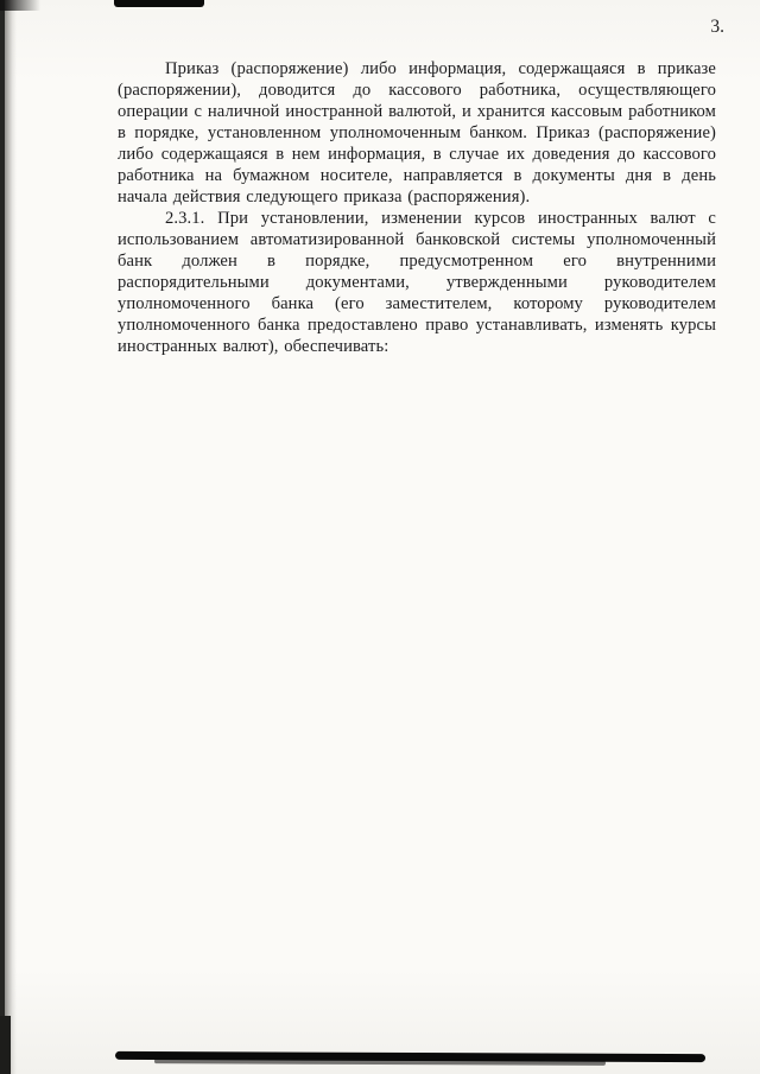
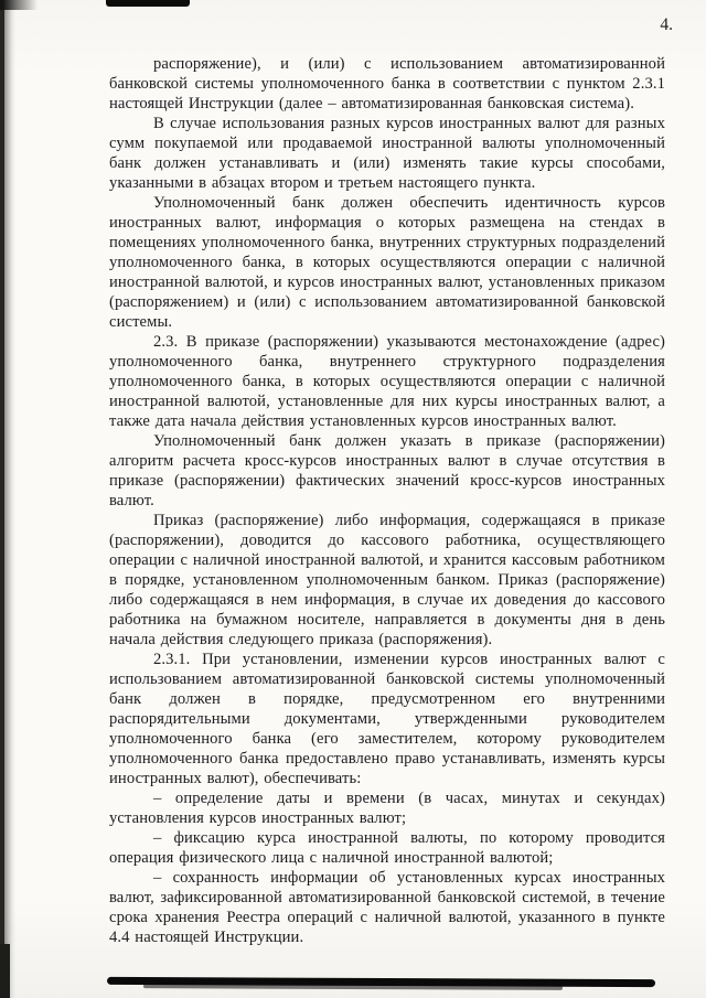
- 3.
+ 4.
+ распоряжение), и (или) с использованием автоматизированной банковской системы уполномоченного банка в соответствии с пунктом 2.3.1 настоящей Инструкции (далее – автоматизированная банковская система).
+ В случае использования разных курсов иностранных валют для разных сумм покупаемой или продаваемой иностранной валюты уполномоченный банк должен устанавливать и (или) изменять такие курсы способами, указанными в абзацах втором и третьем настоящего пункта.
+ Уполномоченный банк должен обеспечить идентичность курсов иностранных валют, информация о которых размещена на стендах в помещениях уполномоченного банка, внутренних структурных подразделений уполномоченного банка, в которых осуществляются операции с наличной иностранной валютой, и курсов иностранных валют, установленных приказом (распоряжением) и (или) с использованием автоматизированной банковской системы.
+ 2.3. В приказе (распоряжении) указываются местонахождение (адрес) уполномоченного банка, внутреннего структурного подразделения уполномоченного банка, в которых осуществляются операции с наличной иностранной валютой, установленные для них курсы иностранных валют, а также дата начала действия установленных курсов иностранных валют.
+ Уполномоченный банк должен указать в приказе (распоряжении) алгоритм расчета кросс-курсов иностранных валют в случае отсутствия в приказе (распоряжении) фактических значений кросс-курсов иностранных валют.
  Приказ (распоряжение) либо информация, содержащаяся в приказе (распоряжении), доводится до кассового работника, осуществляющего операции с наличной иностранной валютой, и хранится кассовым работником в порядке, установленном уполномоченным банком. Приказ (распоряжение) либо содержащаяся в нем информация, в случае их доведения до кассового работника на бумажном носителе, направляется в документы дня в день начала действия следующего приказа (распоряжения).
  2.3.1. При установлении, изменении курсов иностранных валют с использованием автоматизированной банковской системы уполномоченный банк должен в порядке, предусмотренном его внутренними распорядительными документами, утвержденными руководителем уполномоченного банка (его заместителем, которому руководителем уполномоченного банка предоставлено право устанавливать, изменять курсы иностранных валют), обеспечивать:
+ – определение даты и времени (в часах, минутах и секундах) установления курсов иностранных валют;
+ – фиксацию курса иностранной валюты, по которому проводится операция физического лица с наличной иностранной валютой;
+ – сохранность информации об установленных курсах иностранных валют, зафиксированной автоматизированной банковской системой, в течение срока хранения Реестра операций с наличной валютой, указанного в пункте 4.4 настоящей Инструкции.
